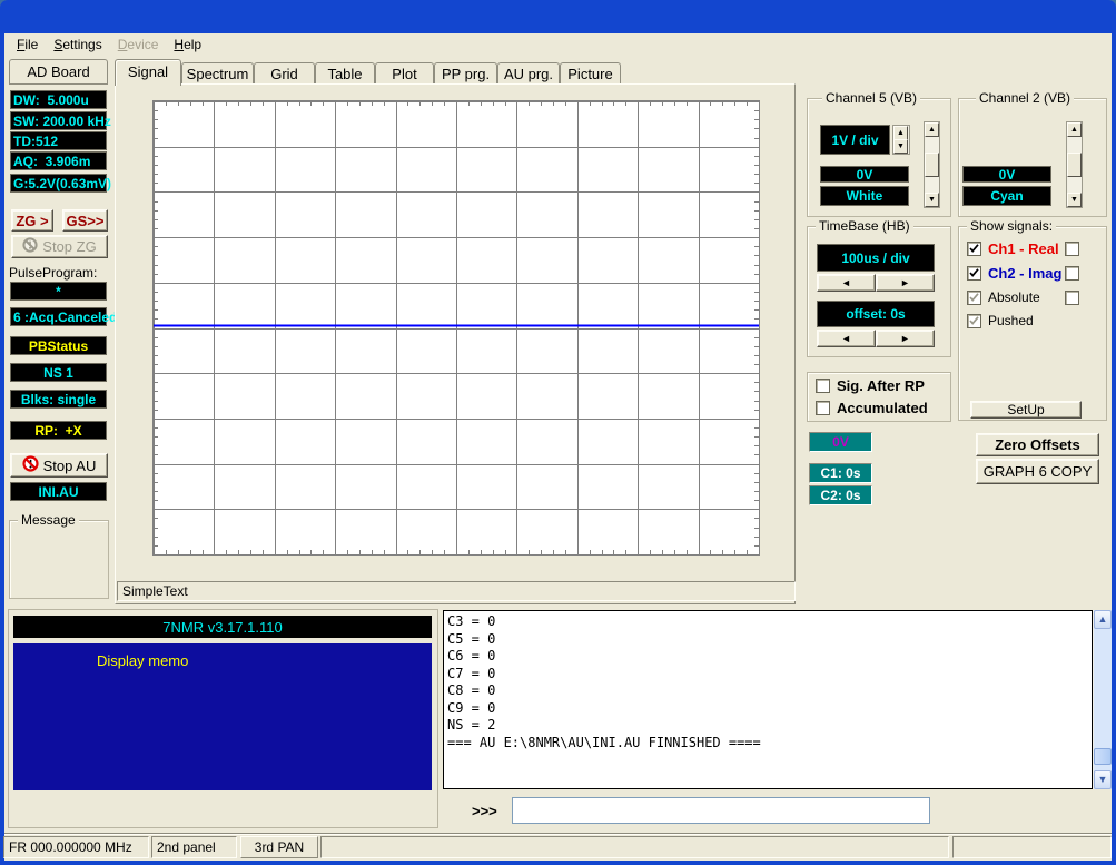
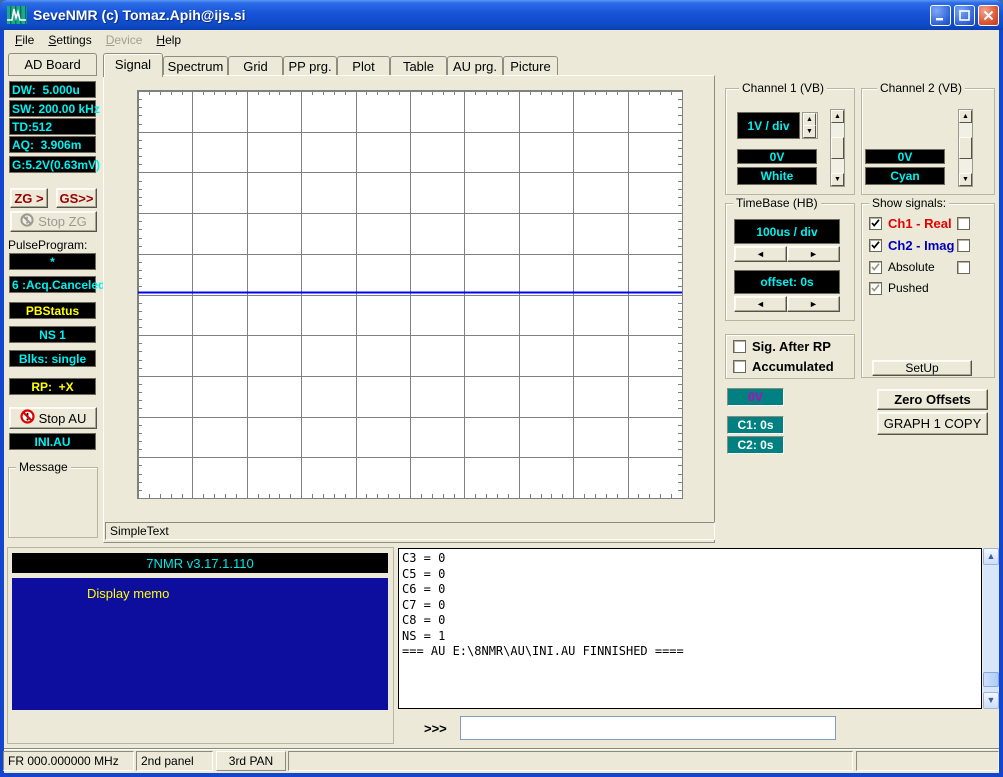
+ SeveNMR (c) Tomaz.Apih@ijs.si
  File
  Settings
  Device
  Help
  AD Board
  DW: 5.000u
  SW: 200.00 kHz
  TD:512
  AQ: 3.906m
  G:5.2V(0.63mV)
  ZG >
  GS>>
  Stop ZG
  PulseProgram:
  *
  6 :Acq.Canceled
  PBStatus
  NS 1
  Blks: single
  RP: +X
  Stop AU
  INI.AU
  Message
  Signal
  Spectrum
  Grid
- Table
+ PP prg.
  Plot
- PP prg.
+ Table
  AU prg.
  Picture
  SimpleText
- Channel 5 (VB)
+ Channel 1 (VB)
  1V / div
  0V
  White
  Channel 2 (VB)
  0V
  Cyan
  TimeBase (HB)
  100us / div
  ◄
  ►
  offset: 0s
  ◄
  ►
  Show signals:
  Ch1 - Real
  Ch2 - Imag
  Absolute
  Pushed
  SetUp
  Sig. After RP
  Accumulated
  0V
  C1: 0s
  C2: 0s
  Zero Offsets
- GRAPH 6 COPY
+ GRAPH 1 COPY
  7NMR v3.17.1.110
  Display memo
  C3 = 0
  C5 = 0
  C6 = 0
  C7 = 0
  C8 = 0
- C9 = 0
- NS = 2
+ NS = 1
  === AU E:\8NMR\AU\INI.AU FINNISHED ====
  ▲
  ▼
  >>>
  FR 000.000000 MHz
  2nd panel
  3rd PAN
